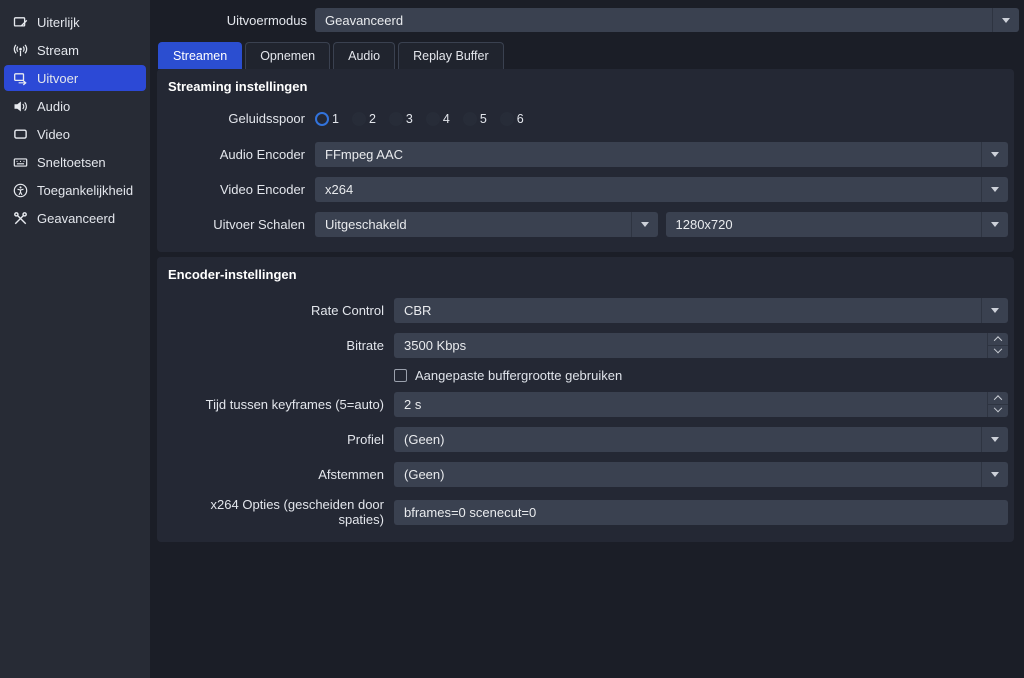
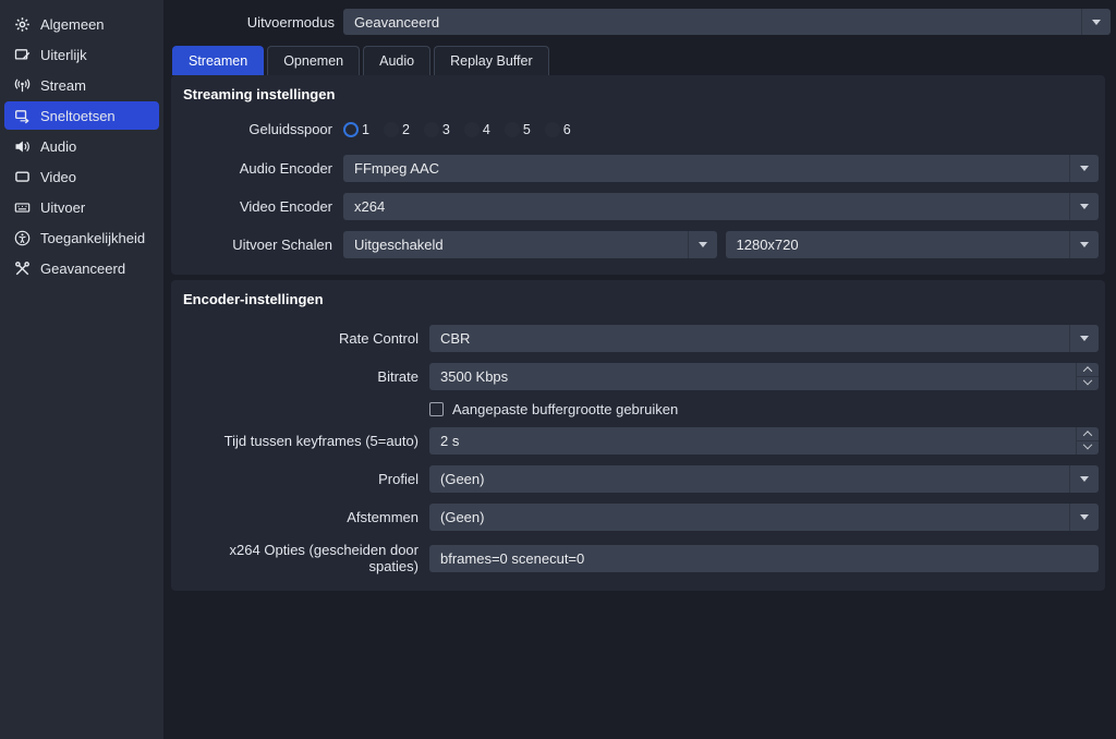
+ Algemeen
  Uiterlijk
  Stream
- Uitvoer
+ Sneltoetsen
  Audio
  Video
- Sneltoetsen
+ Uitvoer
  Toegankelijkheid
  Geavanceerd
  Uitvoermodus
  Geavanceerd
  Streamen
  Opnemen
  Audio
  Replay Buffer
  Streaming instellingen
  Geluidsspoor
  1
  2
  3
  4
  5
  6
  Audio Encoder
  FFmpeg AAC
  Video Encoder
  x264
  Uitvoer Schalen
  Uitgeschakeld
  1280x720
  Encoder-instellingen
  Rate Control
  CBR
  Bitrate
  3500 Kbps
  Aangepaste buffergrootte gebruiken
  Tijd tussen keyframes (5=auto)
  2 s
  Profiel
  (Geen)
  Afstemmen
  (Geen)
  x264 Opties (gescheiden door spaties)
  bframes=0 scenecut=0
